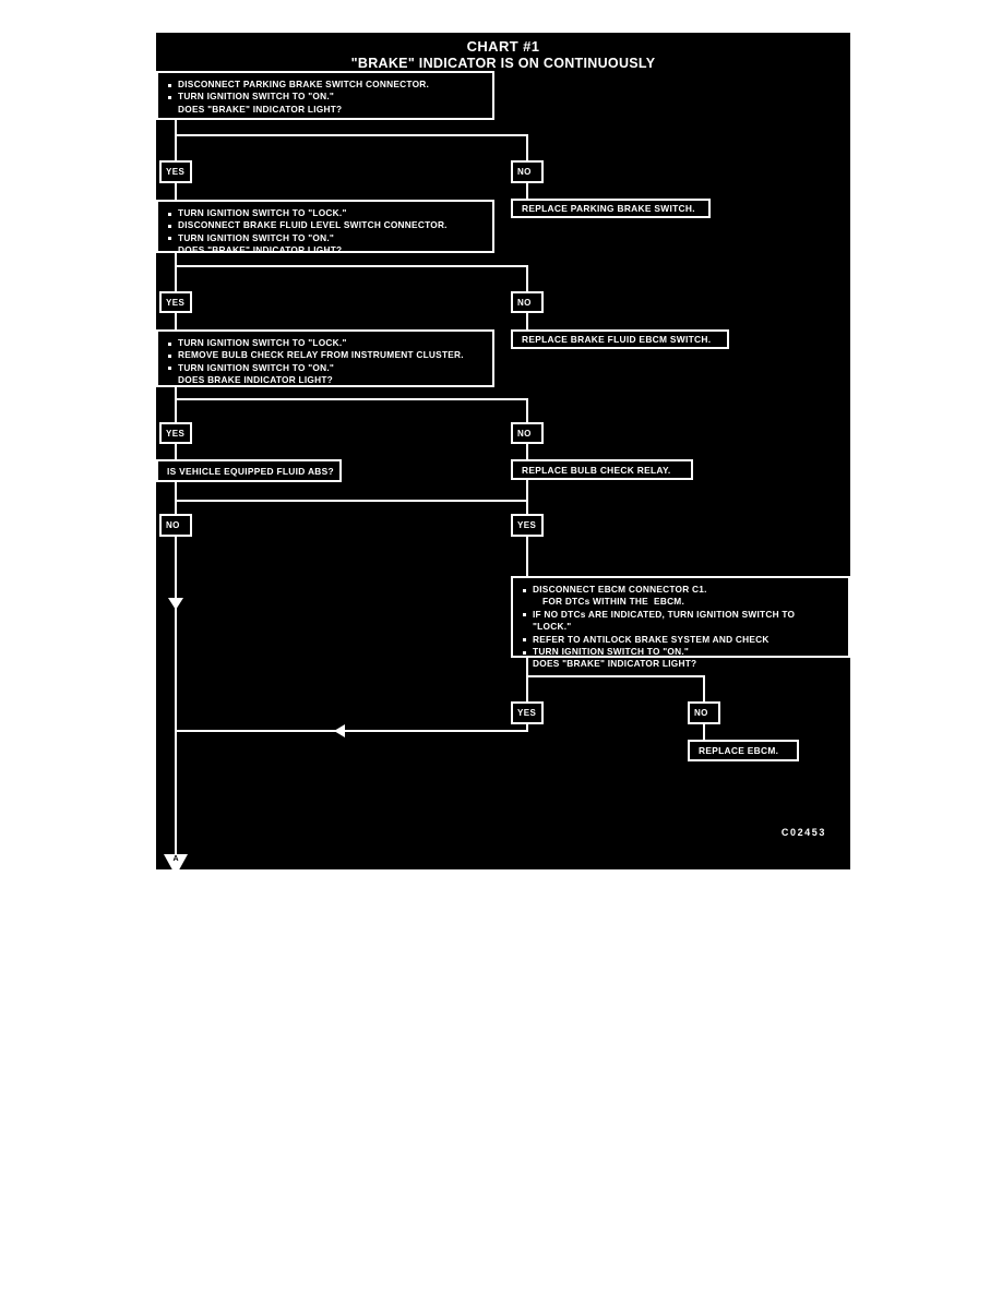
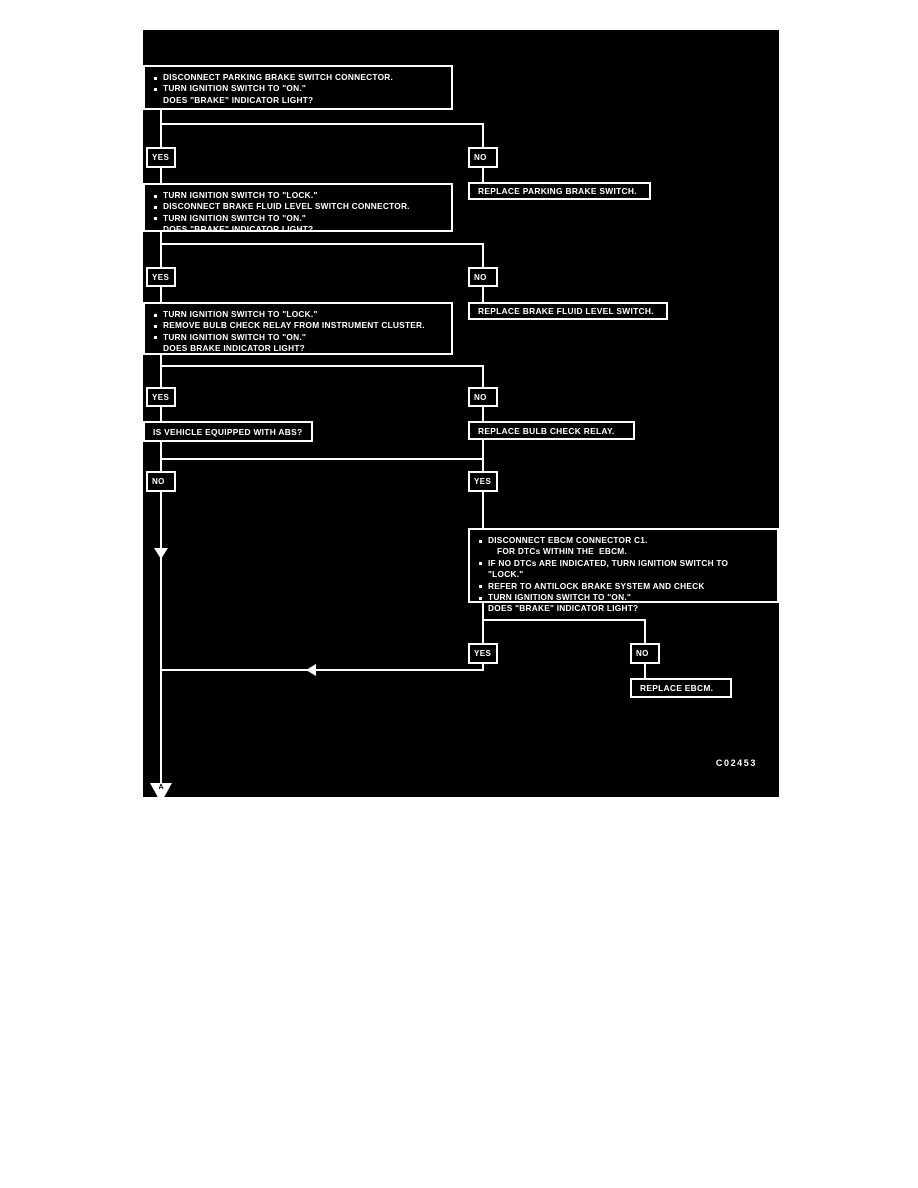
- CHART #1
- "BRAKE" INDICATOR IS ON CONTINUOUSLY
  DISCONNECT PARKING BRAKE SWITCH CONNECTOR.
  TURN IGNITION SWITCH TO "ON."
  DOES "BRAKE" INDICATOR LIGHT?
  YES
  NO
  REPLACE PARKING BRAKE SWITCH.
  TURN IGNITION SWITCH TO "LOCK."
  DISCONNECT BRAKE FLUID LEVEL SWITCH CONNECTOR.
  TURN IGNITION SWITCH TO "ON."
  DOES "BRAKE" INDICATOR LIGHT?
  YES
  NO
- REPLACE BRAKE FLUID EBCM SWITCH.
+ REPLACE BRAKE FLUID LEVEL SWITCH.
  TURN IGNITION SWITCH TO "LOCK."
  REMOVE BULB CHECK RELAY FROM INSTRUMENT CLUSTER.
  TURN IGNITION SWITCH TO "ON."
  DOES BRAKE INDICATOR LIGHT?
  YES
  NO
- IS VEHICLE EQUIPPED FLUID ABS?
+ IS VEHICLE EQUIPPED WITH ABS?
  REPLACE BULB CHECK RELAY.
  NO
  YES
  DISCONNECT EBCM CONNECTOR C1.
  FOR DTCs WITHIN THE EBCM.
  IF NO DTCs ARE INDICATED, TURN IGNITION SWITCH TO
  "LOCK."
  REFER TO ANTILOCK BRAKE SYSTEM AND CHECK
  TURN IGNITION SWITCH TO "ON."
  DOES "BRAKE" INDICATOR LIGHT?
  YES
  NO
  REPLACE EBCM.
  C02453
